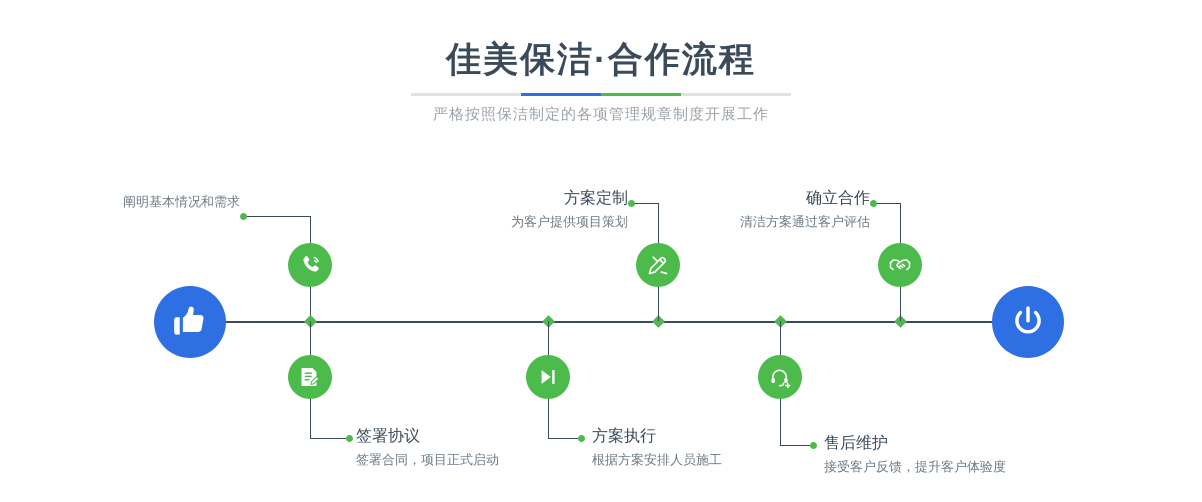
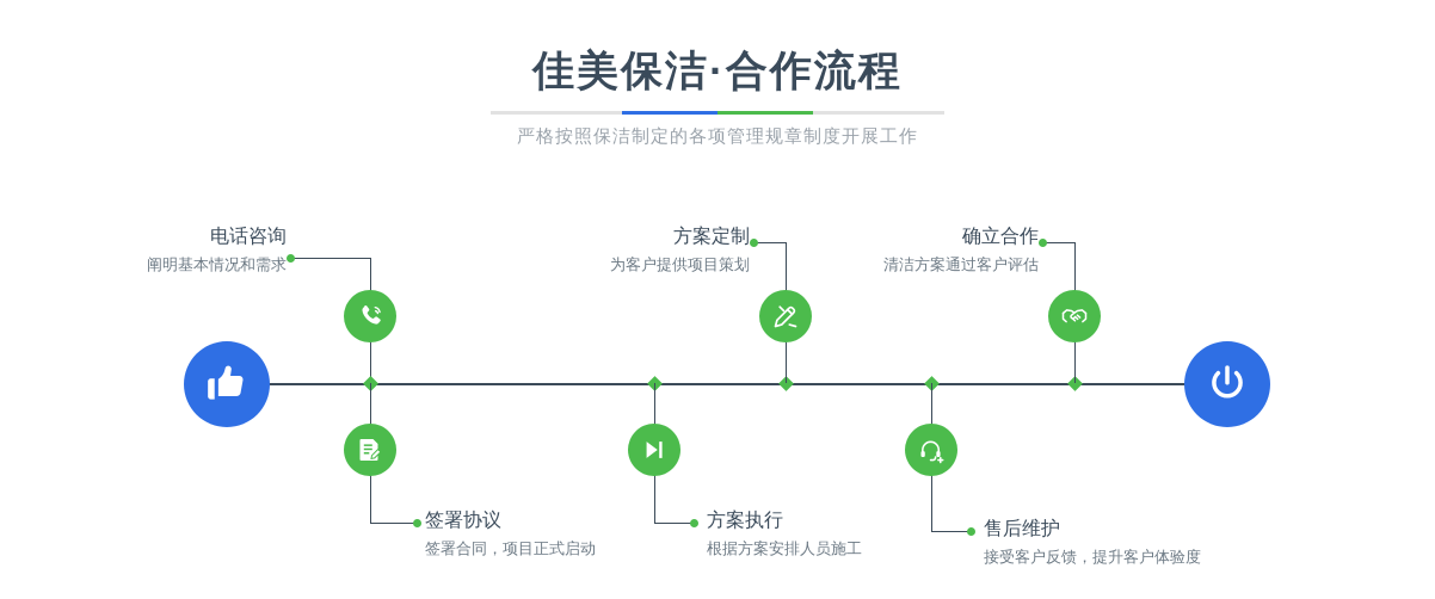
  佳美保洁·合作流程
  严格按照保洁制定的各项管理规章制度开展工作
+ 电话咨询
  阐明基本情况和需求
  签署协议
  签署合同，项目正式启动
  方案定制
  为客户提供项目策划
  方案执行
  根据方案安排人员施工
  售后维护
  接受客户反馈，提升客户体验度
  确立合作
  清洁方案通过客户评估
